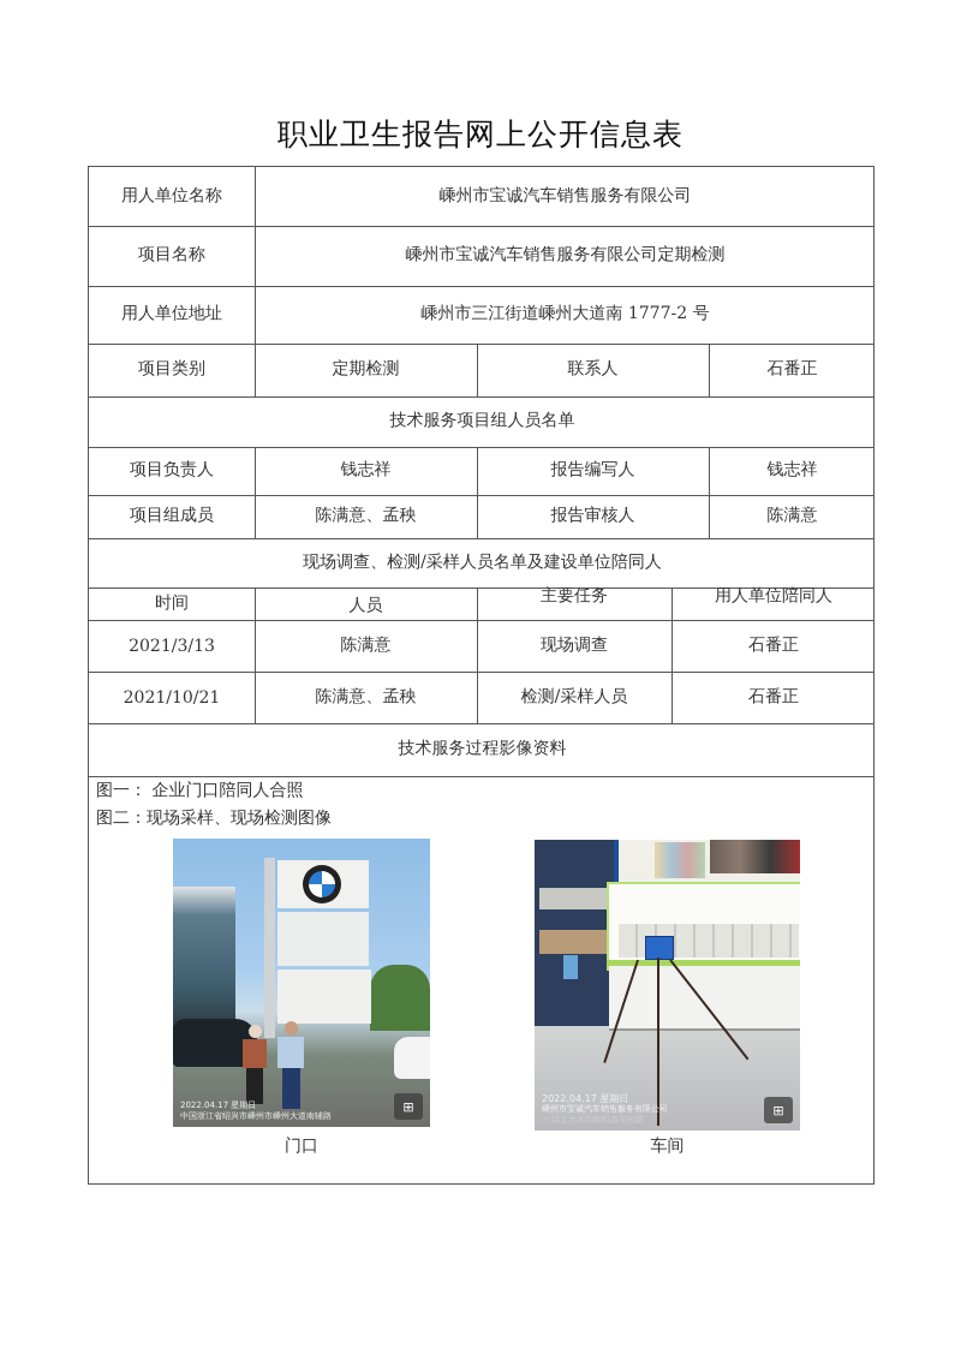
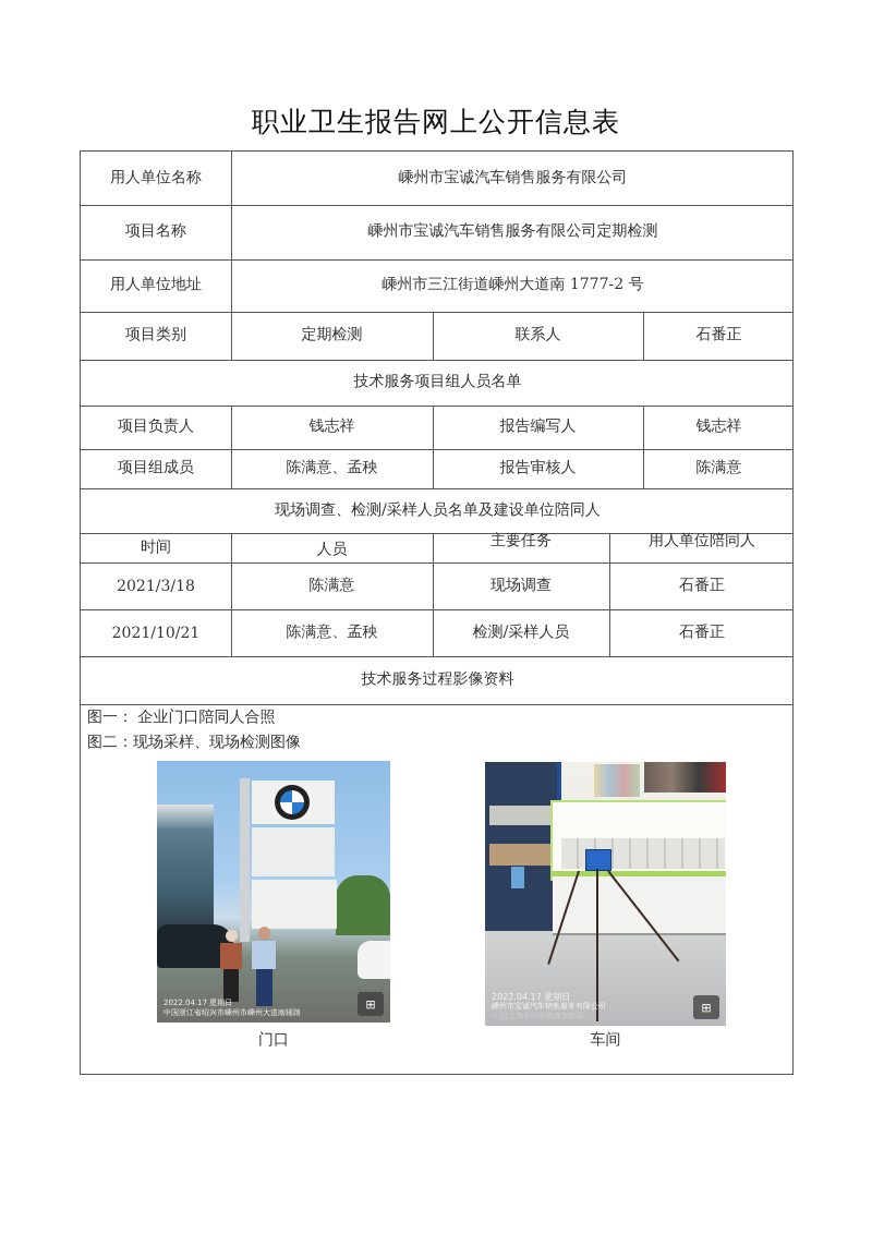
  职业卫生报告网上公开信息表
  用人单位名称
  嵊州市宝诚汽车销售服务有限公司
  项目名称
  嵊州市宝诚汽车销售服务有限公司定期检测
  用人单位地址
  嵊州市三江街道嵊州大道南 1777-2 号
  项目类别
  定期检测
  联系人
  石番正
  技术服务项目组人员名单
  项目负责人
  钱志祥
  报告编写人
  钱志祥
  项目组成员
  陈满意、孟秧
  报告审核人
  陈满意
  现场调查、检测/采样人员名单及建设单位陪同人
  时间
  人员
  主要任务
  用人单位陪同人
- 2021/3/13
+ 2021/3/18
  陈满意
  现场调查
  石番正
  2021/10/21
  陈满意、孟秧
  检测/采样人员
  石番正
  技术服务过程影像资料
  图一： 企业门口陪同人合照
  图二：现场采样、现场检测图像
  2022.04.17 星期日
  中国浙江省绍兴市嵊州市嵊州大道南辅路
  ⊞
  门口
  2022.04.17 星期日
  嵊州市宝诚汽车销售服务有限公司
  ⊞
  车间
